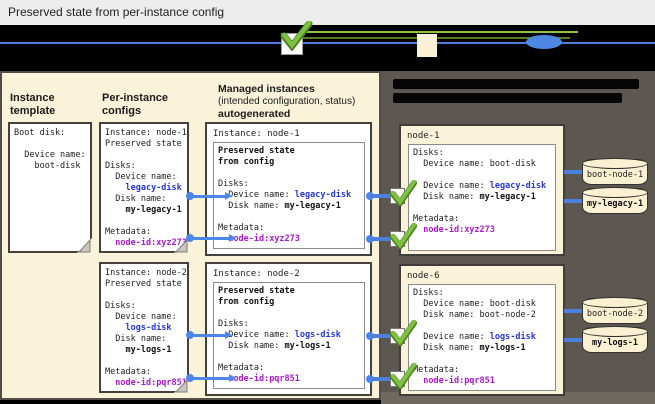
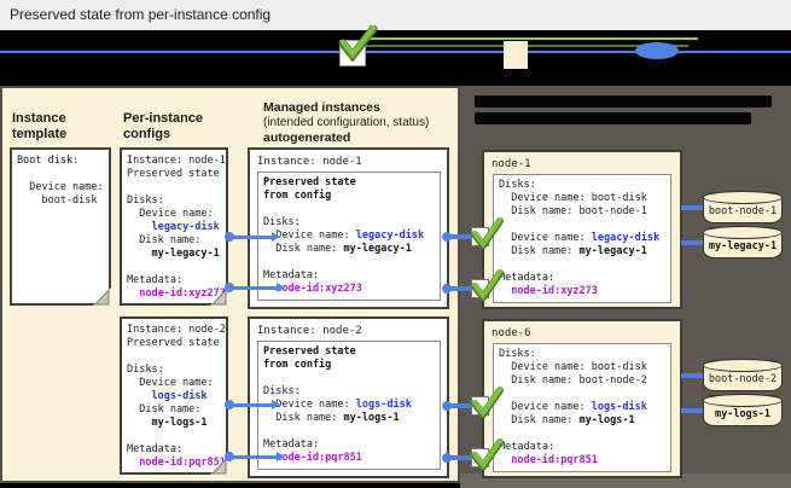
  Preserved state from per-instance config
  Instance
  template
  Per-instance
  configs
  Managed instances
  (intended configuration, status)
  autogenerated
  Boot disk:
  Device name:
  boot-disk
  Instance: node-1
  Preserved state
  Disks:
  Device name:
  legacy-disk
  Disk name:
  my-legacy-1
  Metadata:
  node-id:xyz27
  Instance: node-2
  Preserved state
  Disks:
  Device name:
  logs-disk
  Disk name:
  my-logs-1
  Metadata:
  node-id:pqr85
  Instance: node-1
  Preserved state
  from config
  Disks:
  Device name: legacy-disk
  Disk name: my-legacy-1
  Metadata:
  ode-id:xyz273
  Instance: node-2
  Preserved state
  from config
  Disks:
  Device name: logs-disk
  Disk name: my-logs-1
  Metadata:
  ode-id:pqr851
  node-1
  Disks:
  Device name: boot-disk
+ Disk name: boot-node-1
  Device name: legacy-disk
  Disk name: my-legacy-1
  Metadata:
  node-id:xyz273
  node-6
  Disks:
  Device name: boot-disk
  Disk name: boot-node-2
  Device name: logs-disk
  Disk name: my-logs-1
  Metadata:
  node-id:pqr851
  boot-node-1
  my-legacy-1
  boot-node-2
  my-logs-1
